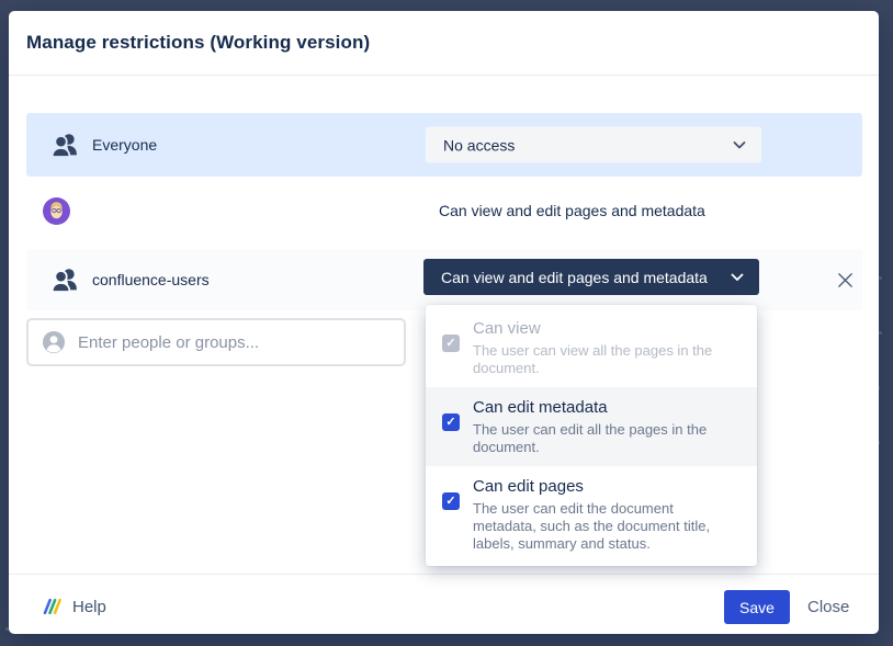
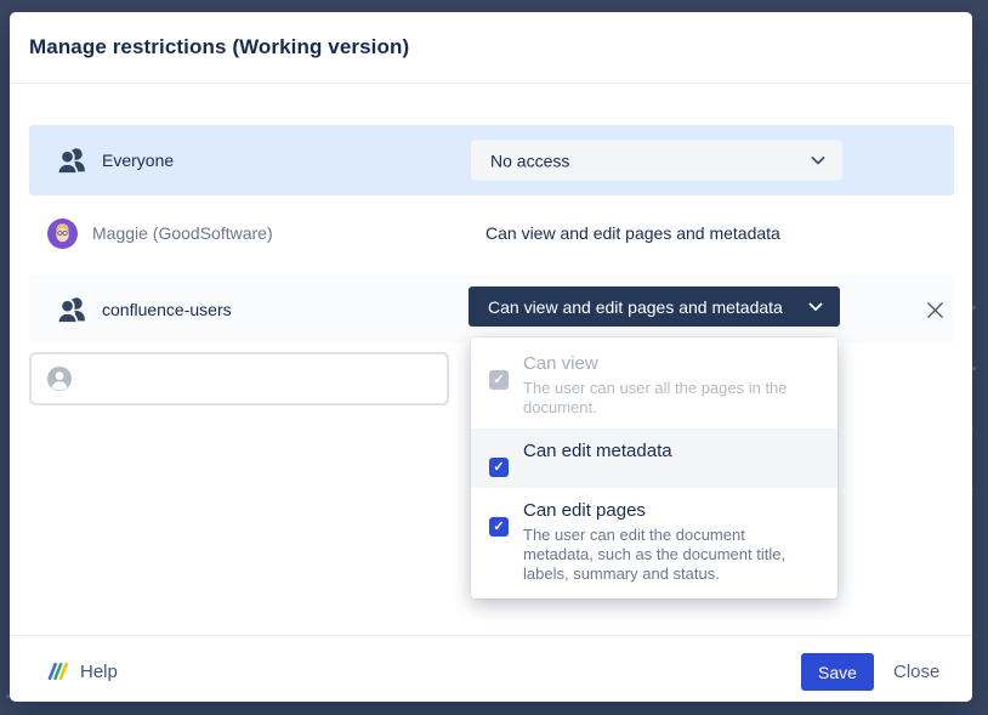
  Manage restrictions (Working version)
  Everyone
  No access
+ Maggie (GoodSoftware)
  Can view and edit pages and metadata
  confluence-users
  Can view and edit pages and metadata
- Enter people or groups...
  ✓
  Can view
- The user can view all the pages in the document.
+ The user can user all the pages in the document.
  ✓
  Can edit metadata
- The user can edit all the pages in the document.
  ✓
  Can edit pages
  The user can edit the document metadata, such as the document title, labels, summary and status.
  Help
  Save
  Close
